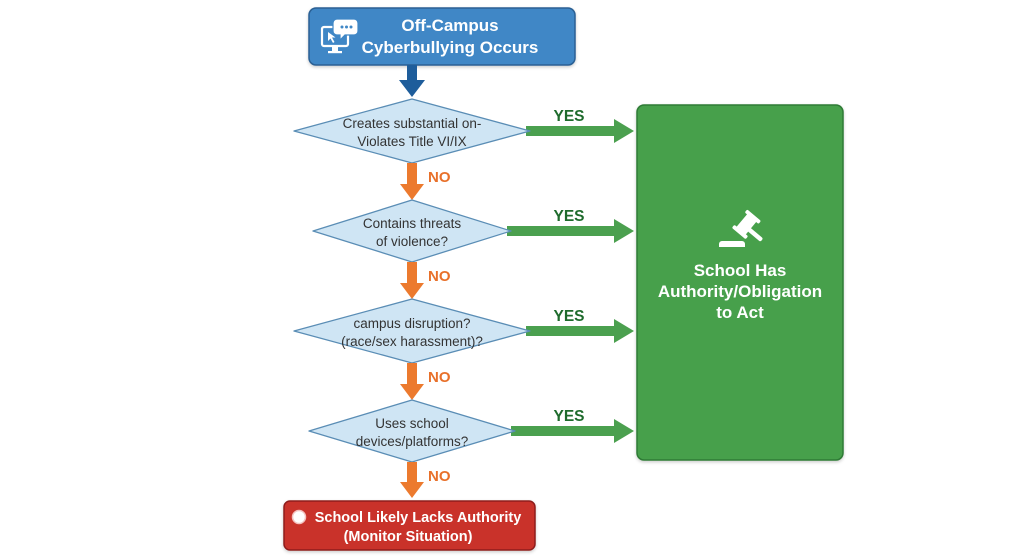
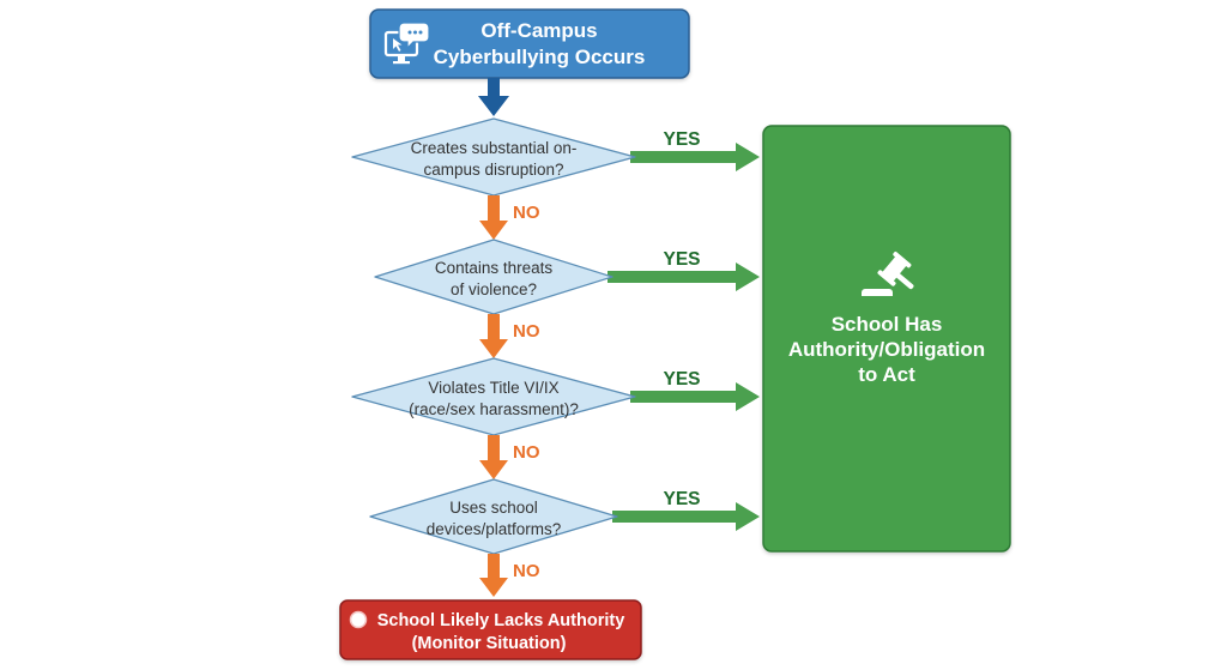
  Off-Campus
  Cyberbullying Occurs
  Creates substantial on-
- Violates Title VI/IX
+ campus disruption?
  YES
  NO
  Contains threats
  of violence?
  YES
  NO
- campus disruption?
+ Violates Title VI/IX
  (race/sex harassment)?
  YES
  NO
  Uses school
  devices/platforms?
  YES
  NO
  School Has
  Authority/Obligation
  to Act
  School Likely Lacks Authority
  (Monitor Situation)
